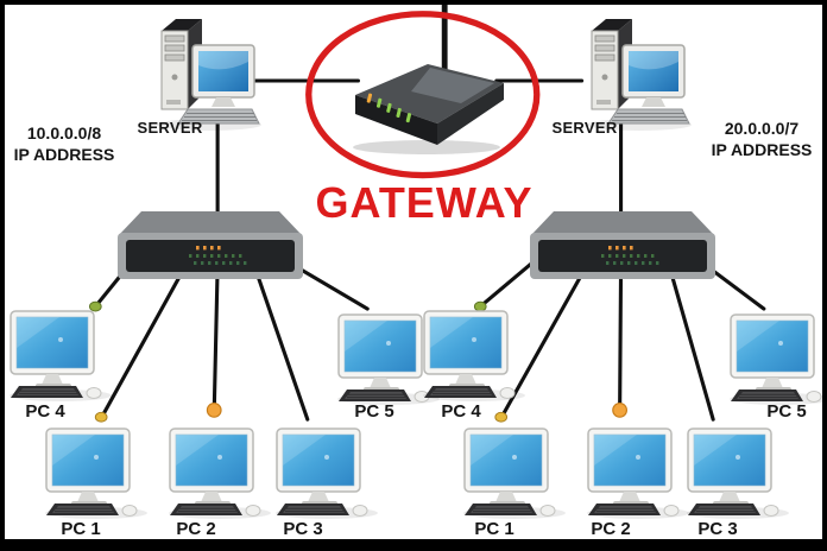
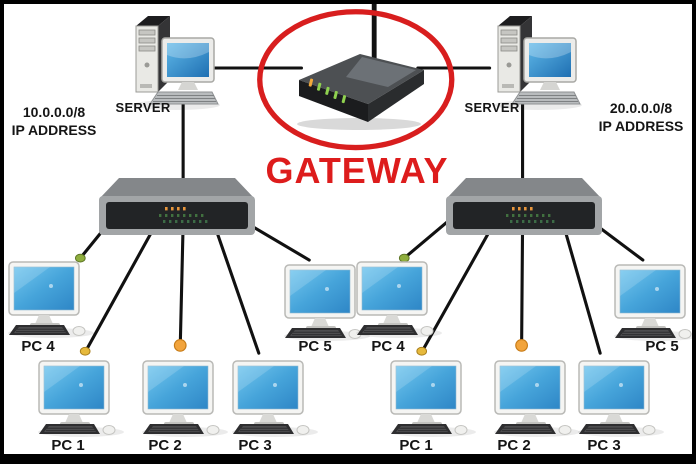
  GATEWAY
  SERVER
  SERVER
  10.0.0.0/8
  IP ADDRESS
- 20.0.0.0/7
+ 20.0.0.0/8
  IP ADDRESS
  PC 4
  PC 1
  PC 2
  PC 3
  PC 5
  PC 4
  PC 1
  PC 2
  PC 3
  PC 5
